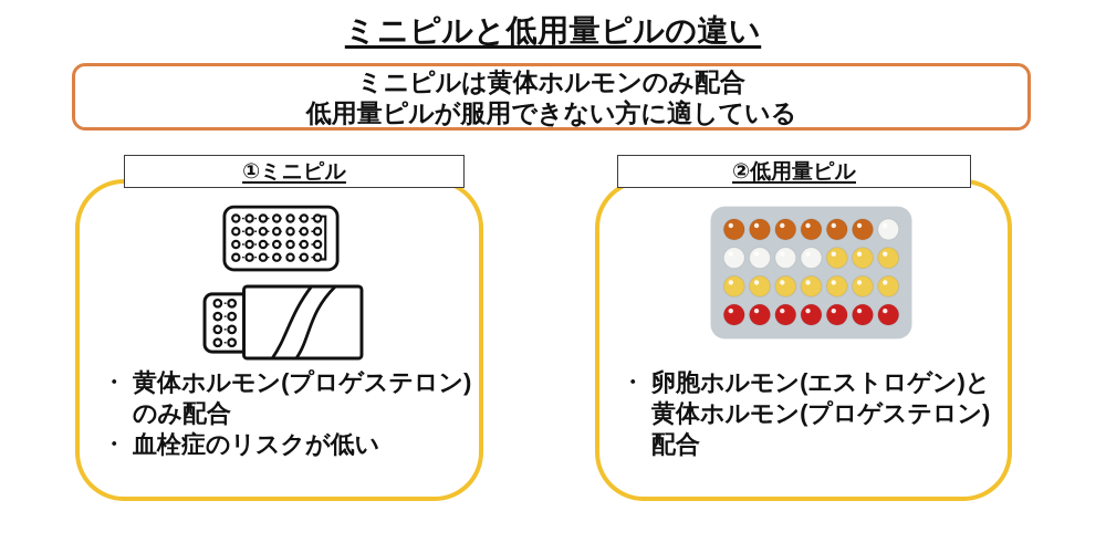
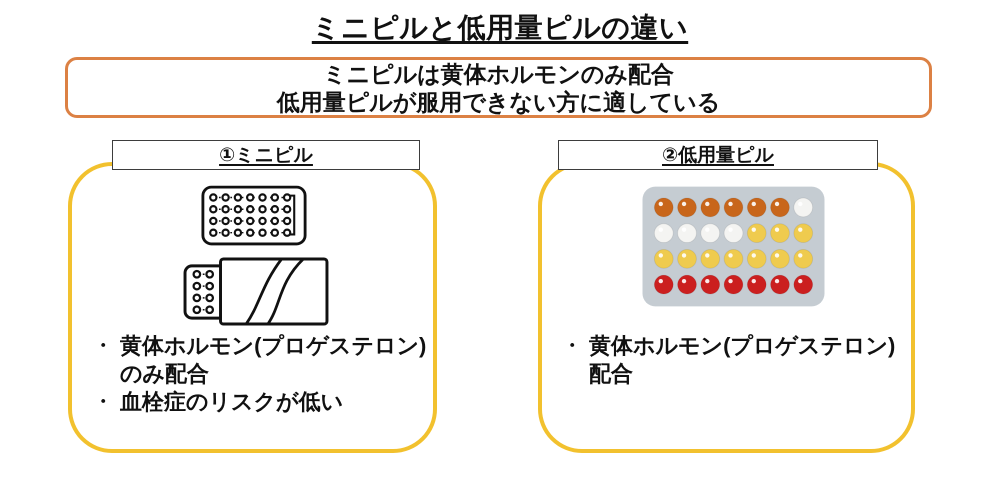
  ミニピルと低用量ピルの違い
  ミニピルは黄体ホルモンのみ配合
  低用量ピルが服用できない方に適している
  ①ミニピル
  ・
  黄体ホルモン(プロゲステロン)
  のみ配合
  ・
  血栓症のリスクが低い
  ②低用量ピル
  ・
- 卵胞ホルモン(エストロゲン)と
  黄体ホルモン(プロゲステロン)
  配合
